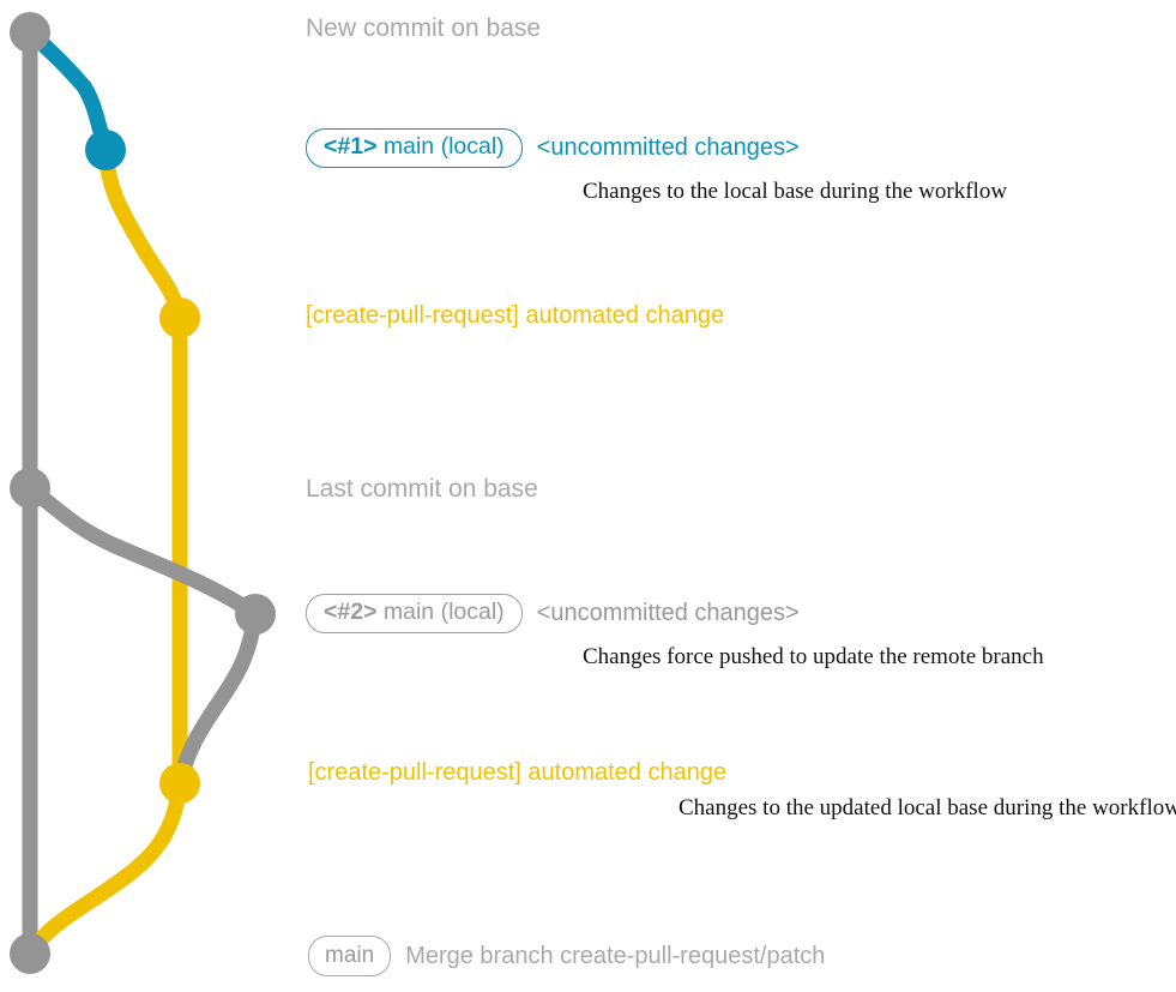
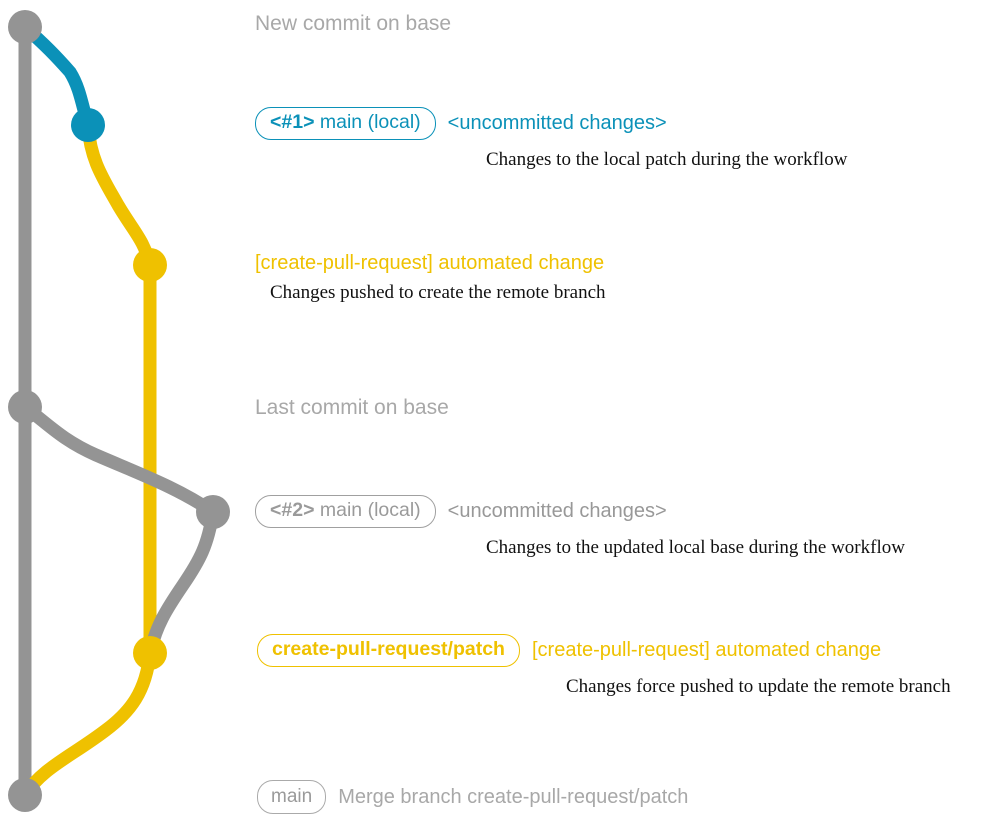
  New commit on base
  <#1> main (local)
  <uncommitted changes>
- Changes to the local base during the workflow
+ Changes to the local patch during the workflow
  [create-pull-request] automated change
+ Changes pushed to create the remote branch
  Last commit on base
  <#2> main (local)
  <uncommitted changes>
- Changes force pushed to update the remote branch
+ Changes to the updated local base during the workflow
+ create-pull-request/patch
  [create-pull-request] automated change
- Changes to the updated local base during the workflow
+ Changes force pushed to update the remote branch
  main
  Merge branch create-pull-request/patch
